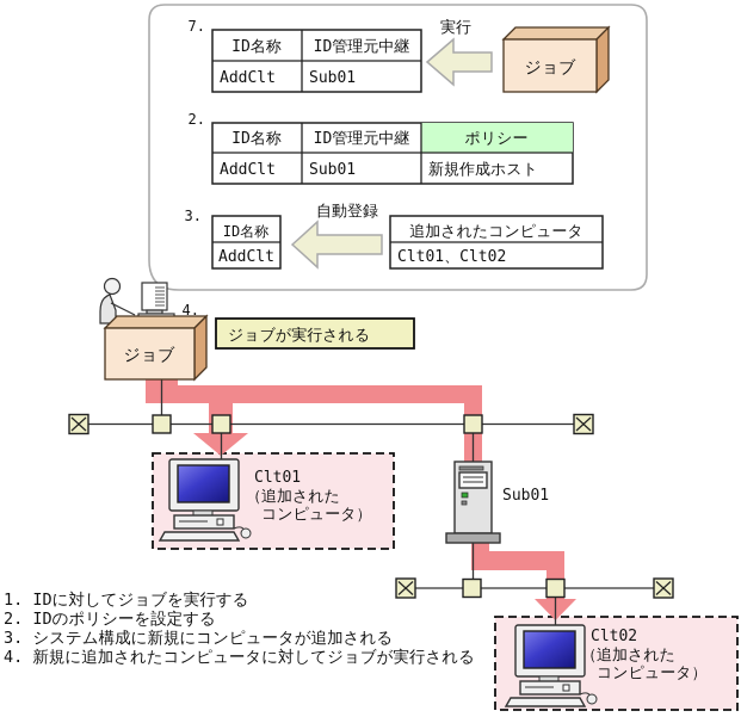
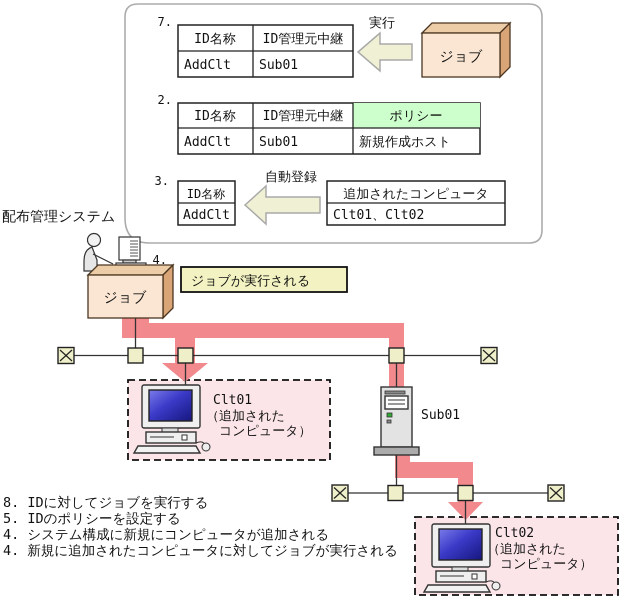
  ジョブ
  ID名称
  ID管理元中継
  AddClt
  Sub01
  7.
  実行
  ジョブ
  ID名称
  ID管理元中継
  ポリシー
  AddClt
  Sub01
  新規作成ホスト
  2.
  3.
  自動登録
  ID名称
  AddClt
  追加されたコンピュータ
  Clt01、Clt02
+ 配布管理システム
  4.
  ジョブが実行される
  Clt01
  （追加された
  コンピュータ）
  Sub01
  Clt02
  （追加された
  コンピュータ）
- 1. IDに対してジョブを実行する
+ 8. IDに対してジョブを実行する
- 2. IDのポリシーを設定する
+ 5. IDのポリシーを設定する
- 3. システム構成に新規にコンピュータが追加される
+ 4. システム構成に新規にコンピュータが追加される
  4. 新規に追加されたコンピュータに対してジョブが実行される
